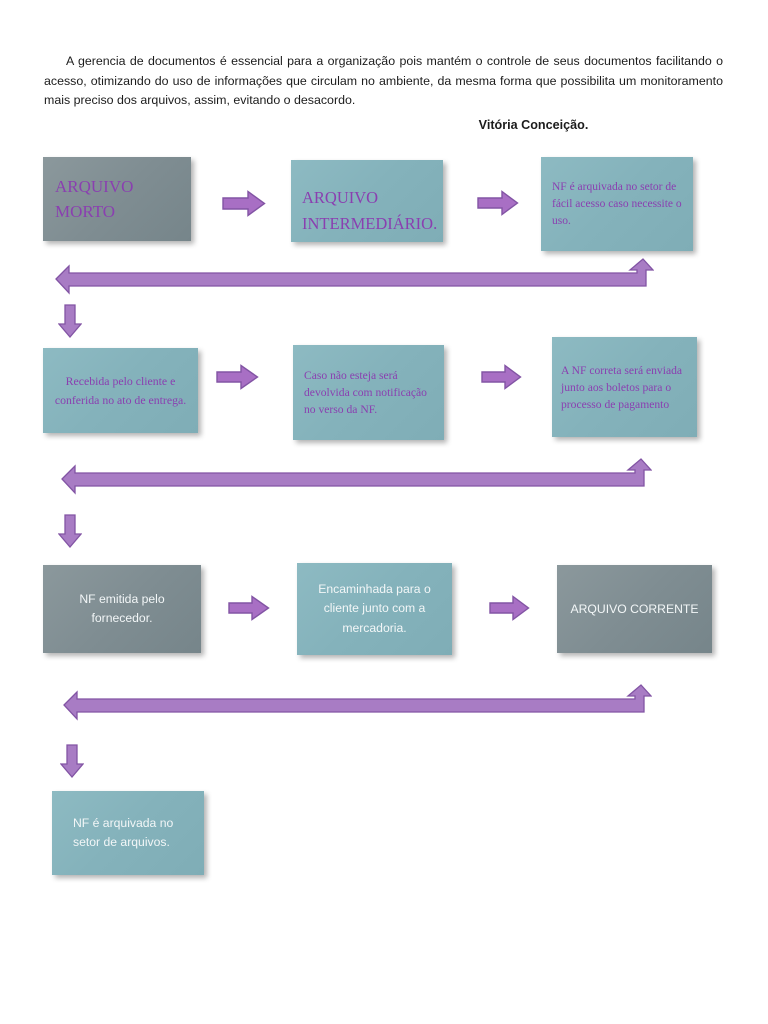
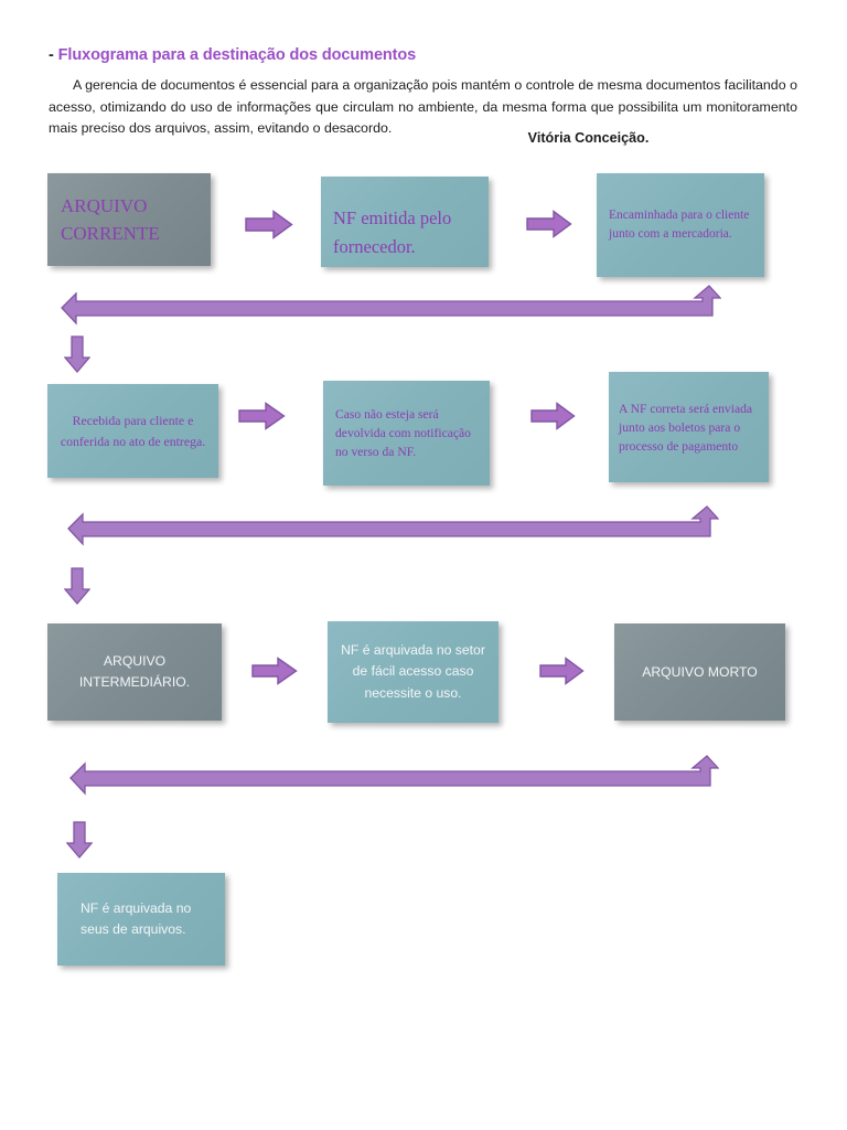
+ - Fluxograma para a destinação dos documentos
- A gerencia de documentos é essencial para a organização pois mantém o controle de seus documentos facilitando o acesso, otimizando do uso de informações que circulam no ambiente, da mesma forma que possibilita um monitoramento mais preciso dos arquivos, assim, evitando o desacordo.
+ A gerencia de documentos é essencial para a organização pois mantém o controle de mesma documentos facilitando o acesso, otimizando do uso de informações que circulam no ambiente, da mesma forma que possibilita um monitoramento mais preciso dos arquivos, assim, evitando o desacordo.
  Vitória Conceição.
- ARQUIVO MORTO
+ ARQUIVO CORRENTE
- ARQUIVO INTERMEDIÁRIO.
+ NF emitida pelo fornecedor.
- NF é arquivada no setor de fácil acesso caso necessite o uso.
+ Encaminhada para o cliente junto com a mercadoria.
- Recebida pelo cliente e conferida no ato de entrega.
+ Recebida para cliente e conferida no ato de entrega.
  Caso não esteja será devolvida com notificação no verso da NF.
  A NF correta será enviada junto aos boletos para o processo de pagamento
- NF emitida pelo fornecedor.
+ ARQUIVO INTERMEDIÁRIO.
- Encaminhada para o cliente junto com a mercadoria.
+ NF é arquivada no setor de fácil acesso caso necessite o uso.
- ARQUIVO CORRENTE
+ ARQUIVO MORTO
- NF é arquivada no setor de arquivos.
+ NF é arquivada no seus de arquivos.
